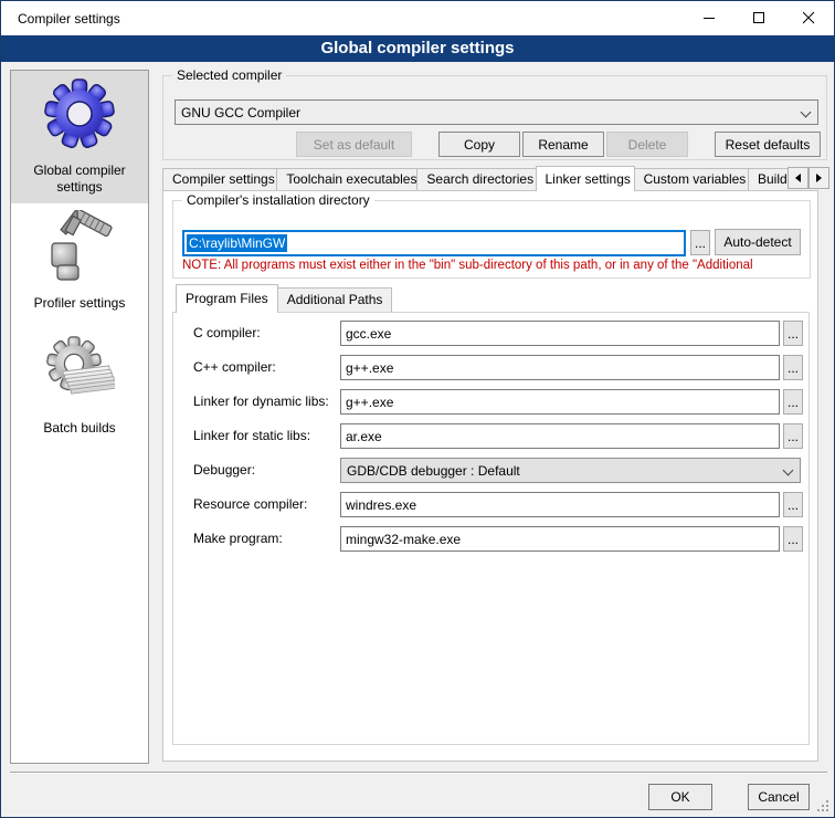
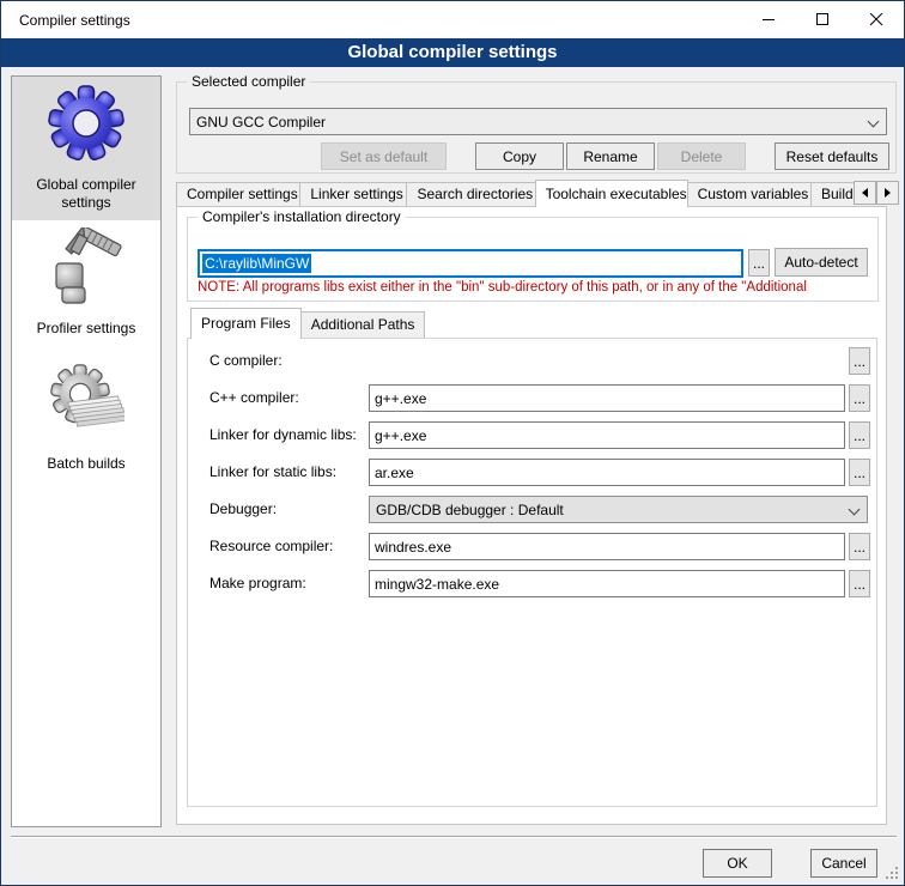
  Compiler settings
  Global compiler settings
  Global compiler settings
  Profiler settings
  Batch builds
  Selected compiler
  GNU GCC Compiler
  Set as default
  Copy
  Rename
  Delete
  Reset defaults
  Compiler's installation directory
  C:\raylib\MinGW
  ...
  Auto-detect
- NOTE: All programs must exist either in the "bin" sub-directory of this path, or in any of the "Additional
+ NOTE: All programs libs exist either in the "bin" sub-directory of this path, or in any of the "Additional
  C compiler:
- gcc.exe
  ...
  C++ compiler:
  g++.exe
  ...
  Linker for dynamic libs:
  g++.exe
  ...
  Linker for static libs:
  ar.exe
  ...
  Debugger:
  GDB/CDB debugger : Default
  Resource compiler:
  windres.exe
  ...
  Make program:
  mingw32-make.exe
  ...
  Program Files
  Additional Paths
  Compiler settings
- Toolchain executables
+ Linker settings
  Search directories
- Linker settings
+ Toolchain executables
  Custom variables
  OK
  Cancel
